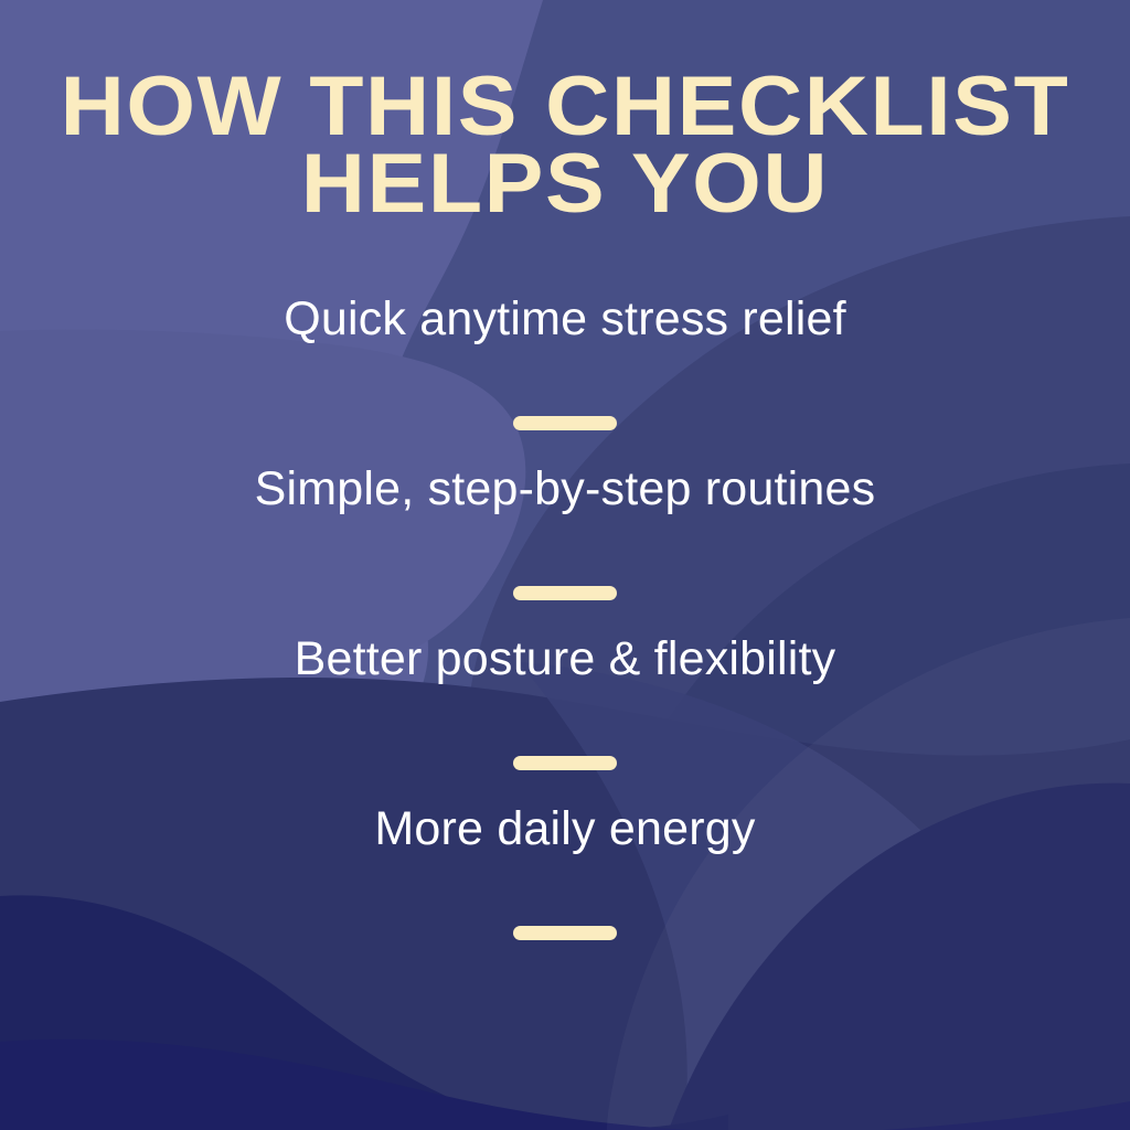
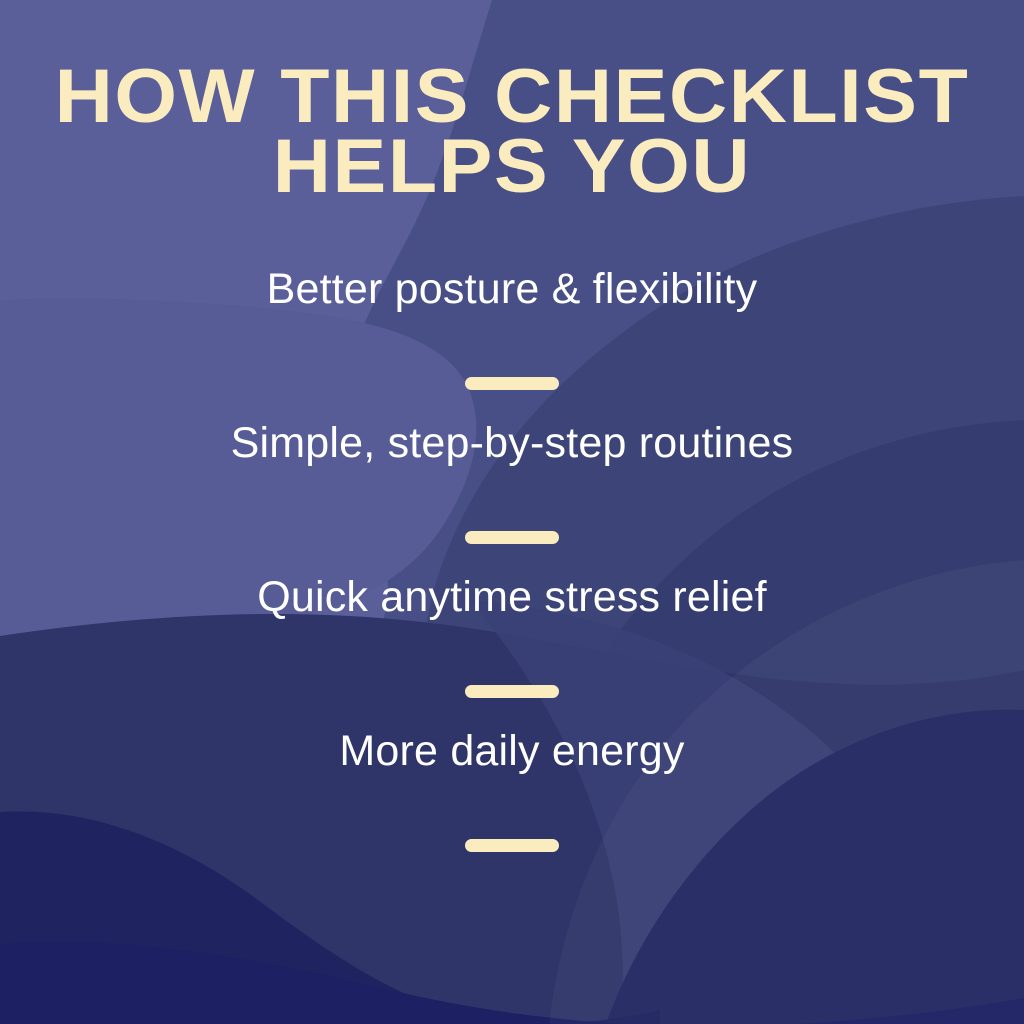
  HOW THIS CHECKLIST
  HELPS YOU
- Quick anytime stress relief
+ Better posture & flexibility
  Simple, step-by-step routines
- Better posture & flexibility
+ Quick anytime stress relief
  More daily energy
